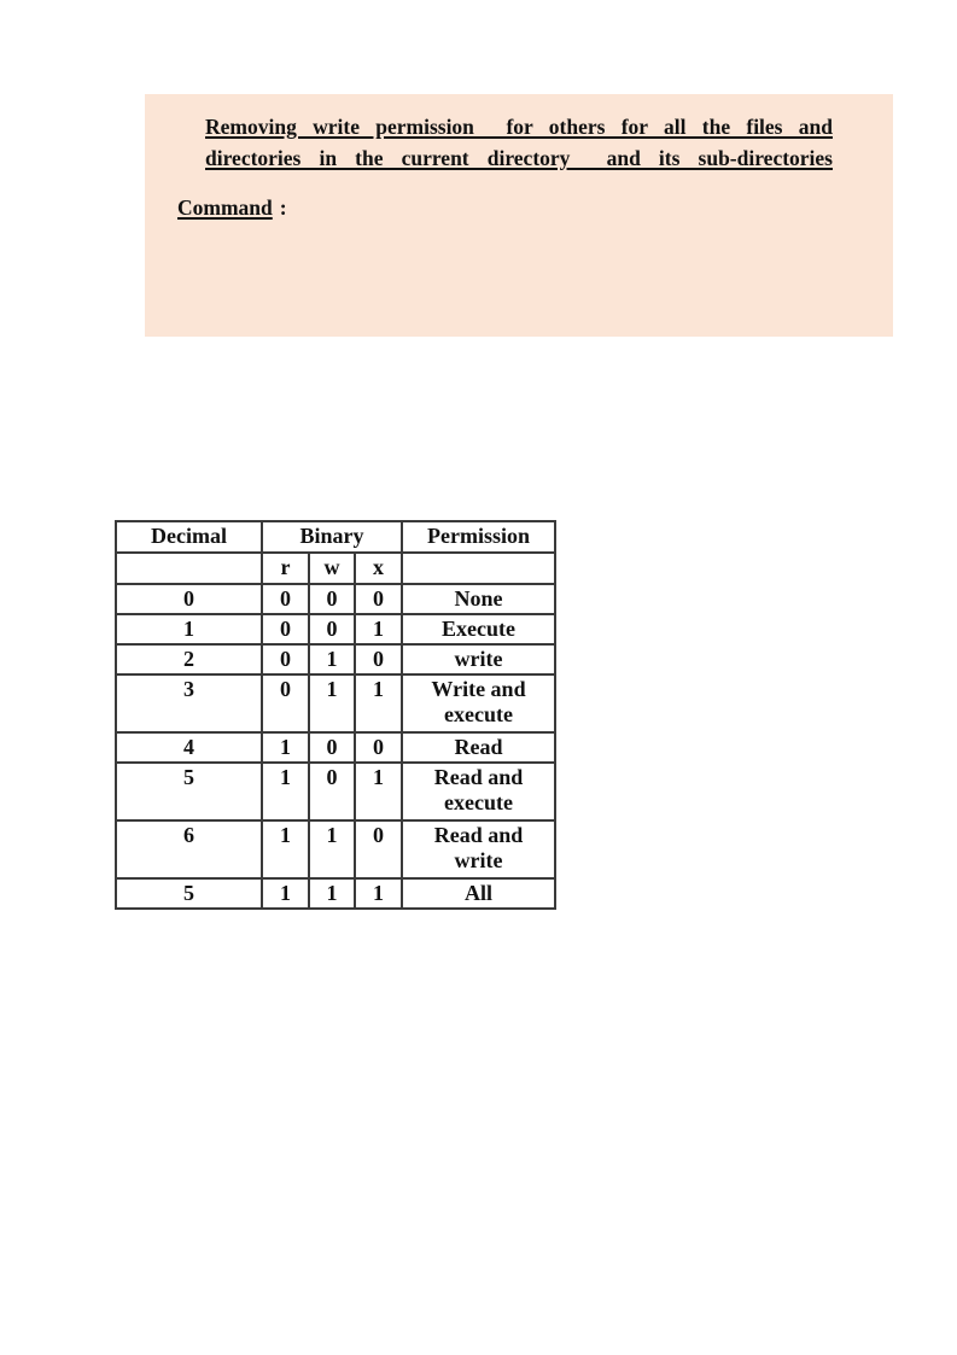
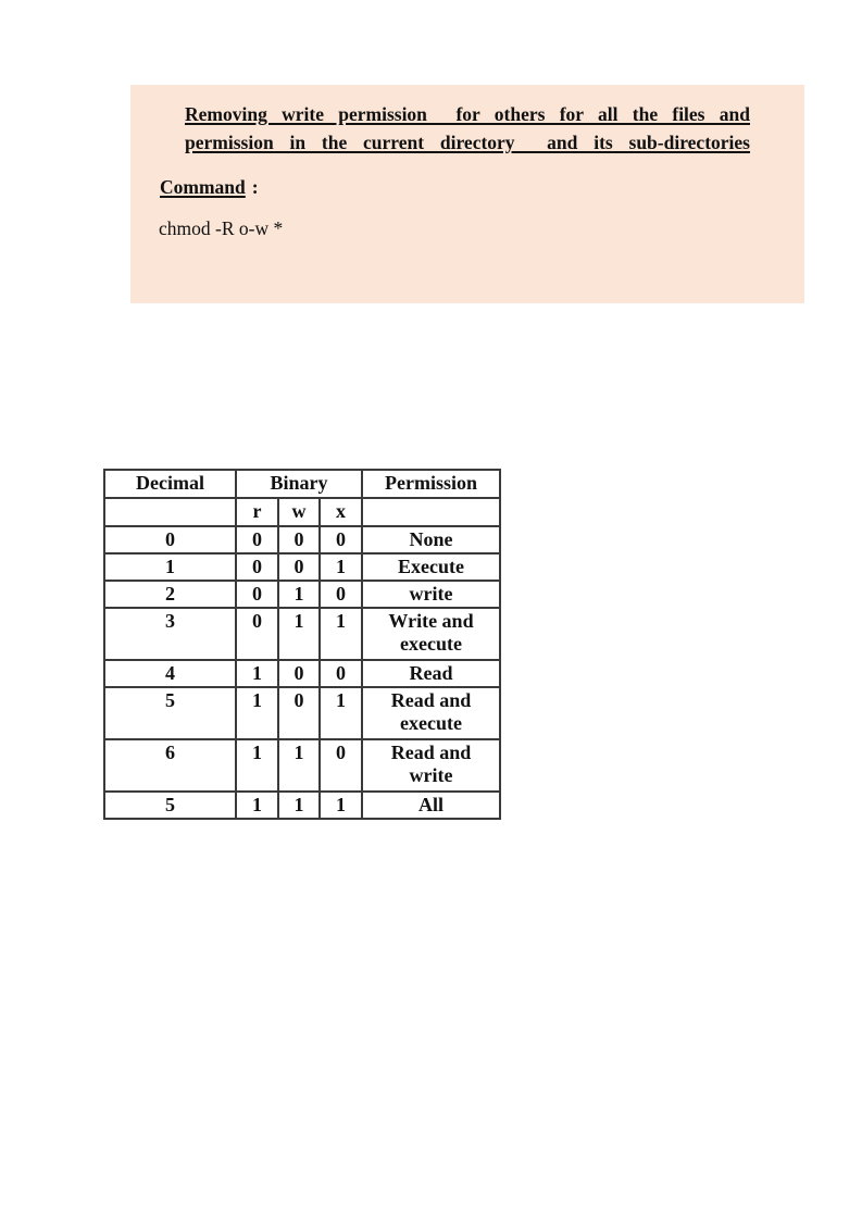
  Removing write permission for others for all the files and
- directories in the current directory and its sub-directories
+ permission in the current directory and its sub-directories
  Command :
+ chmod -R o-w *
  Decimal	Binary	Permission
  	r	w	x
  0	0	0	0	None
  1	0	0	1	Execute
  2	0	1	0	write
  3	0	1	1	Write and execute
  4	1	0	0	Read
  5	1	0	1	Read and execute
  6	1	1	0	Read and write
  5	1	1	1	All
